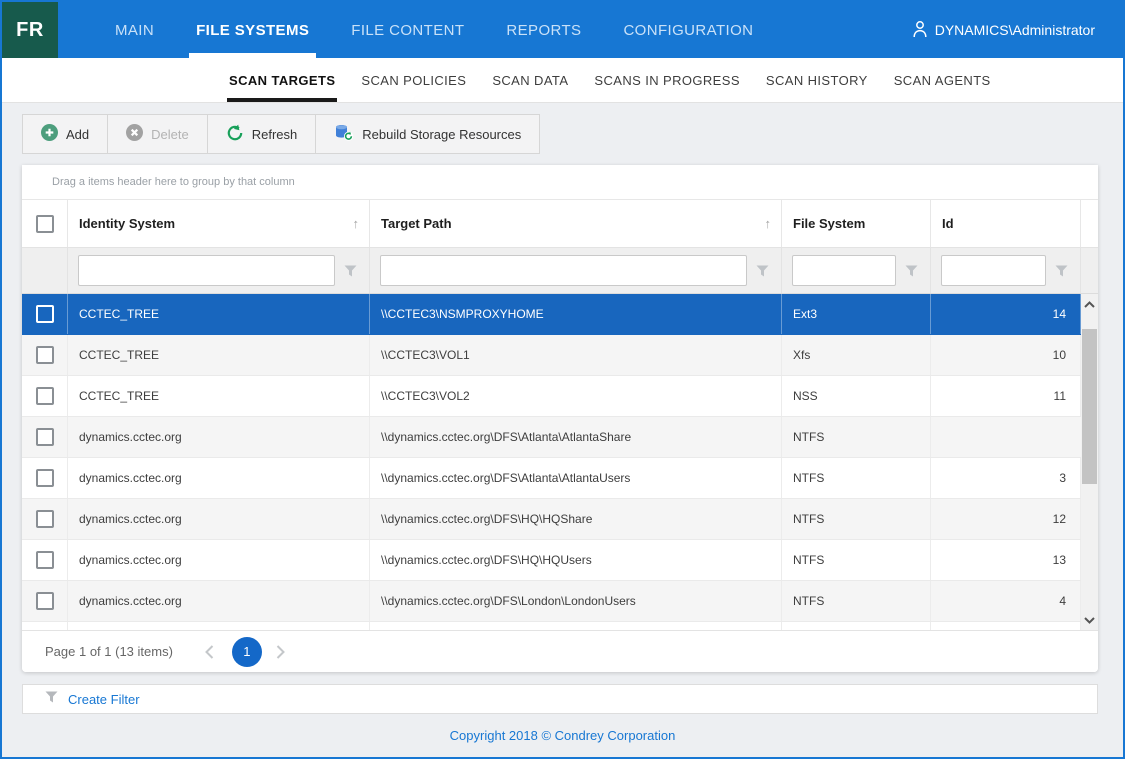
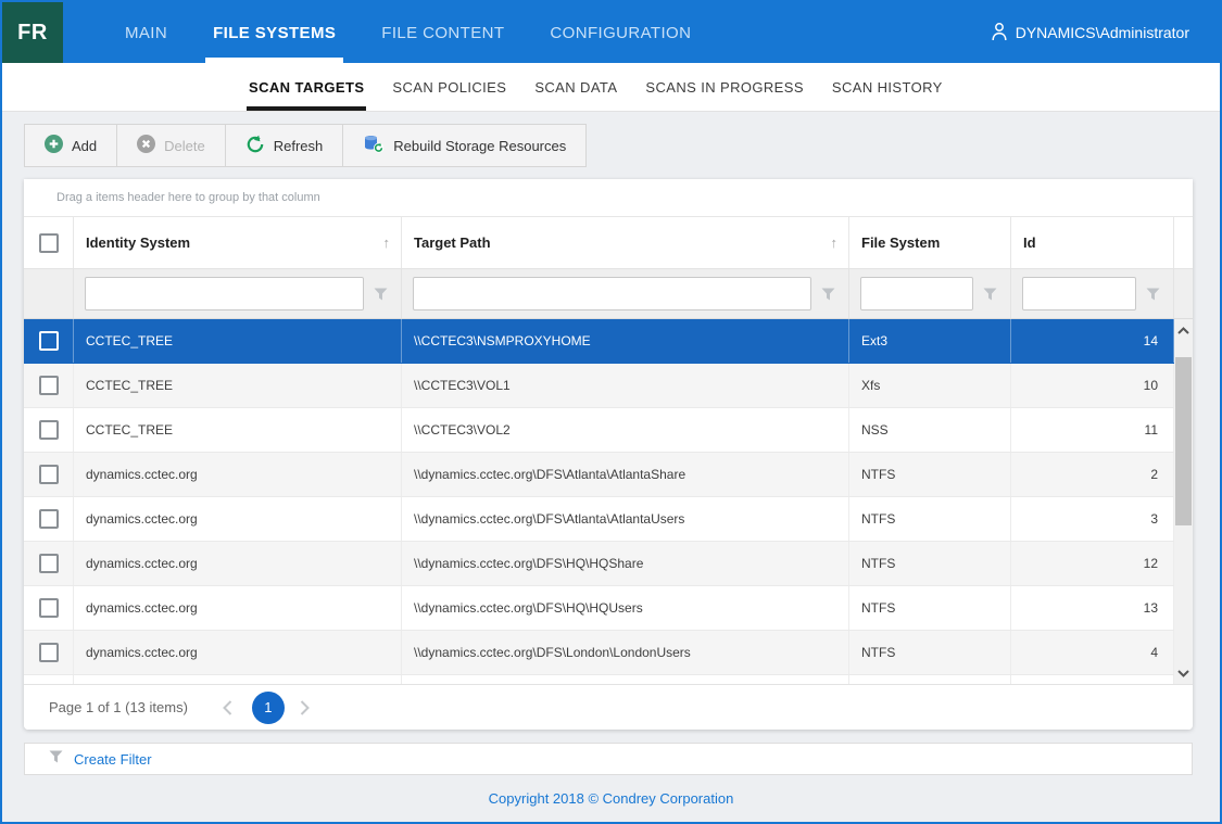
  FR
  MAIN
  FILE SYSTEMS
  FILE CONTENT
- REPORTS
  CONFIGURATION
  DYNAMICS\Administrator
  SCAN TARGETS
  SCAN POLICIES
  SCAN DATA
  SCANS IN PROGRESS
  SCAN HISTORY
- SCAN AGENTS
  Add
  Delete
  Refresh
  Rebuild Storage Resources
  Drag a items header here to group by that column
  Identity System
  ↑
  Target Path
  ↑
  File System
  Id
  CCTEC_TREE
  \\CCTEC3\NSMPROXYHOME
  Ext3
  14
  CCTEC_TREE
  \\CCTEC3\VOL1
  Xfs
  10
  CCTEC_TREE
  \\CCTEC3\VOL2
  NSS
  11
  dynamics.cctec.org
  \\dynamics.cctec.org\DFS\Atlanta\AtlantaShare
  NTFS
+ 2
  dynamics.cctec.org
  \\dynamics.cctec.org\DFS\Atlanta\AtlantaUsers
  NTFS
  3
  dynamics.cctec.org
  \\dynamics.cctec.org\DFS\HQ\HQShare
  NTFS
  12
  dynamics.cctec.org
  \\dynamics.cctec.org\DFS\HQ\HQUsers
  NTFS
  13
  dynamics.cctec.org
  \\dynamics.cctec.org\DFS\London\LondonUsers
  NTFS
  4
  Page 1 of 1 (13 items)
  1
  Create Filter
  Copyright 2018 © Condrey Corporation
